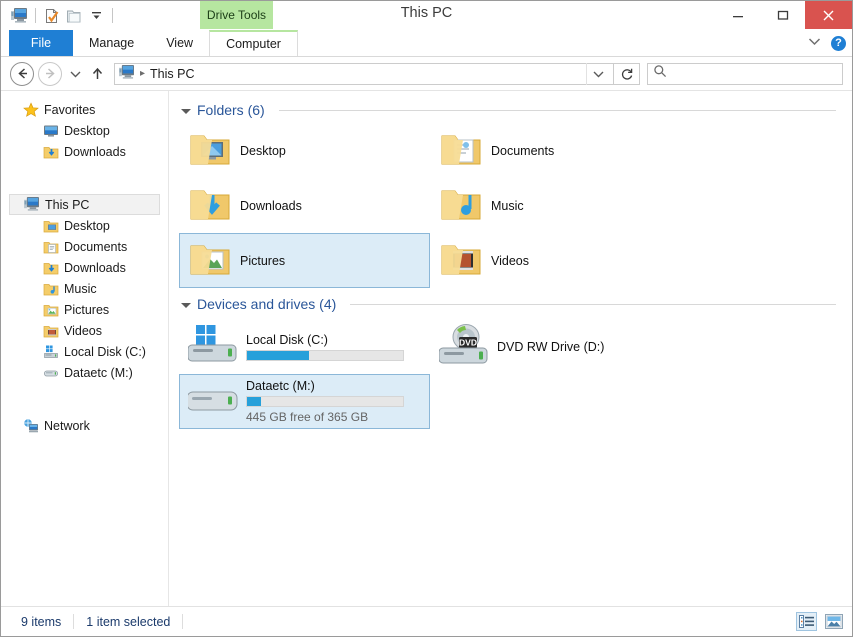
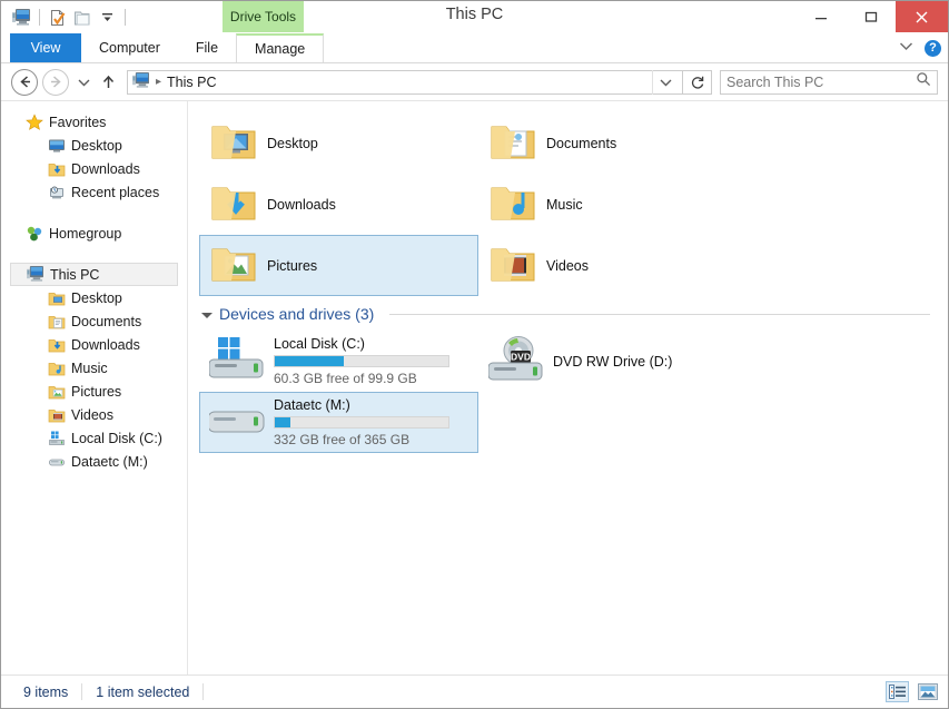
  Drive Tools
  This PC
- File
+ View
- Manage
+ Computer
- View
+ File
- Computer
+ Manage
  ?
  ▸
  This PC
+ Search This PC
  Favorites
  Desktop
  Downloads
+ Recent places
+ Homegroup
  This PC
  Desktop
  Documents
  Downloads
  Music
  Pictures
  Videos
  Local Disk (C:)
  Dataetc (M:)
- Network
- Folders (6)
  Desktop
  Documents
  Downloads
  Music
  Pictures
  Videos
- Devices and drives (4)
+ Devices and drives (3)
  Local Disk (C:)
+ 60.3 GB free of 99.9 GB
  DVD
  DVD RW Drive (D:)
  Dataetc (M:)
- 445 GB free of 365 GB
+ 332 GB free of 365 GB
  9 items
  1 item selected
